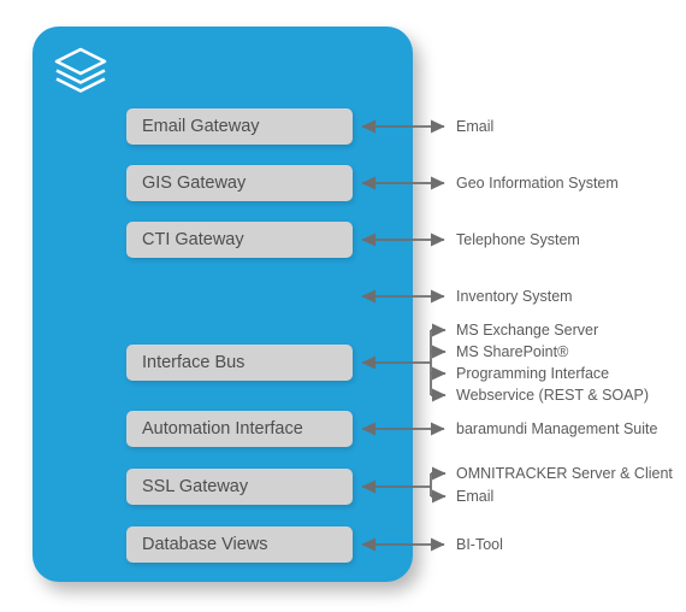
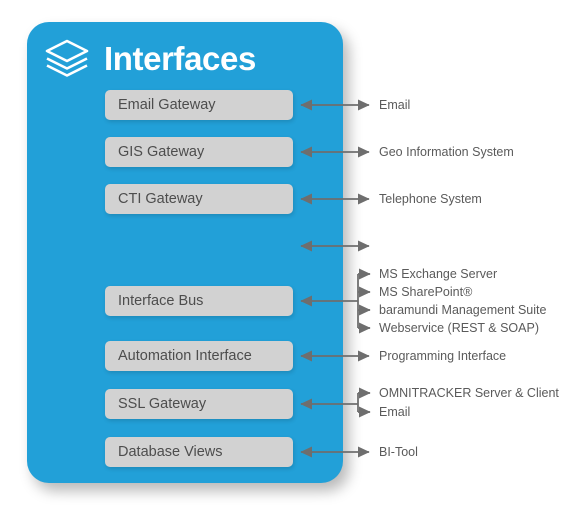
+ Interfaces
  Email Gateway
  GIS Gateway
  CTI Gateway
  Interface Bus
  Automation Interface
  SSL Gateway
  Database Views
  Email
  Geo Information System
  Telephone System
- Inventory System
  MS Exchange Server
  MS SharePoint®
- Programming Interface
+ baramundi Management Suite
  Webservice (REST & SOAP)
- baramundi Management Suite
+ Programming Interface
  OMNITRACKER Server & Client
  Email
  BI-Tool
